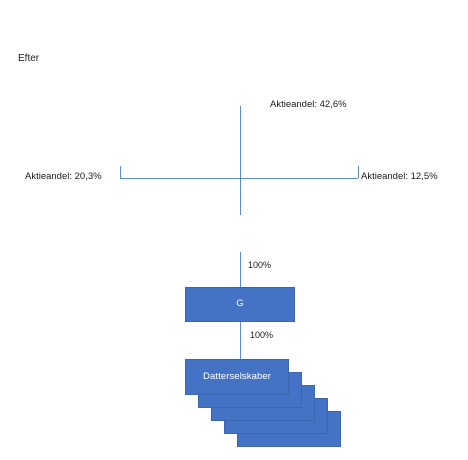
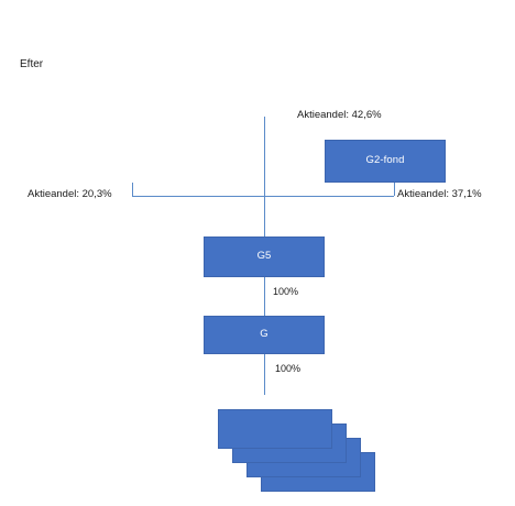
  Efter
  Aktieandel: 42,6%
  Aktieandel: 20,3%
+ G2-fond
- Aktieandel: 12,5%
+ Aktieandel: 37,1%
+ G5
  100%
  G
  100%
- Datterselskaber
